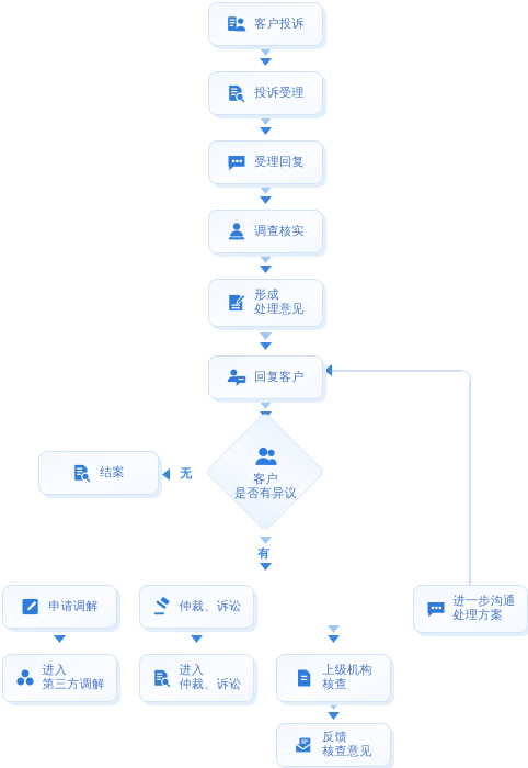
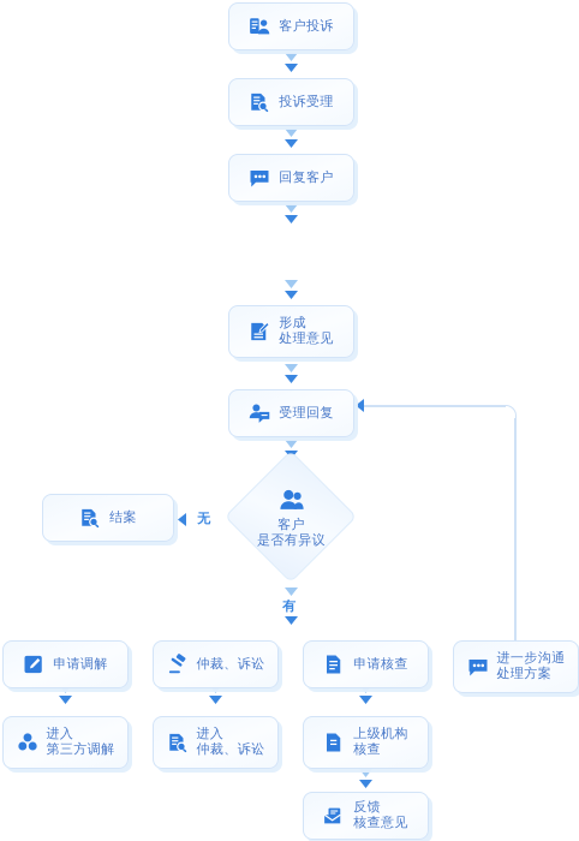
  有
  无
  客户投诉
  投诉受理
- 受理回复
+ 回复客户
- 调查核实
  形成
  处理意见
- 回复客户
+ 受理回复
  客户
  是否有异议
  结案
  申请调解
  仲裁、诉讼
+ 申请核查
  进一步沟通
  处理方案
  进入
  第三方调解
  进入
  仲裁、诉讼
  上级机构
  核查
  反馈
  核查意见
